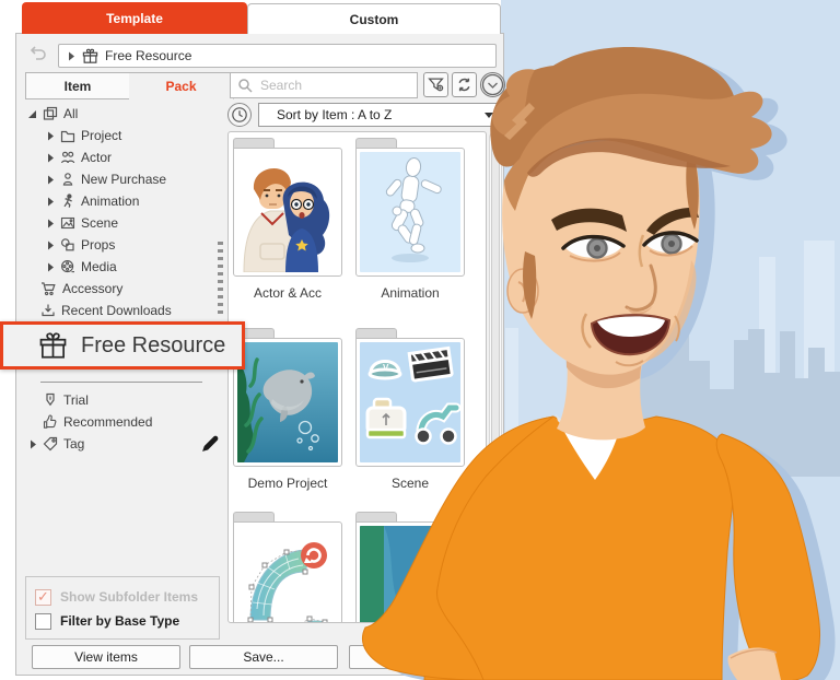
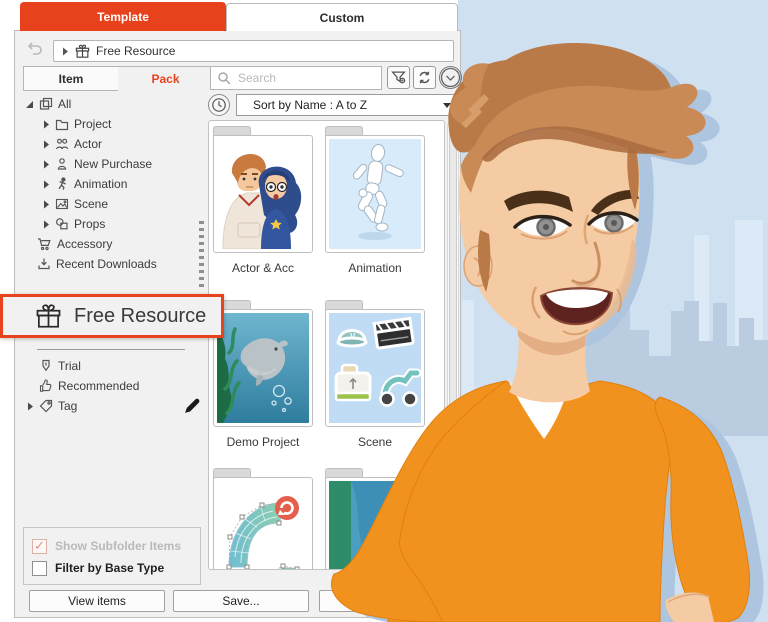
  Template
  Custom
  Free Resource
  Item
  Pack
  All
  Project
  Actor
  New Purchase
  Animation
  Scene
  Props
- Media
  Accessory
  Recent Downloads
  Trial
  Recommended
  Tag
  Search
- Sort by Item : A to Z
+ Sort by Name : A to Z
  Actor & Acc
  Animation
  Demo Project
  V
  Scene
  ✓
  Show Subfolder Items
  Filter by Base Type
  View items
  Save...
  Free Resource
